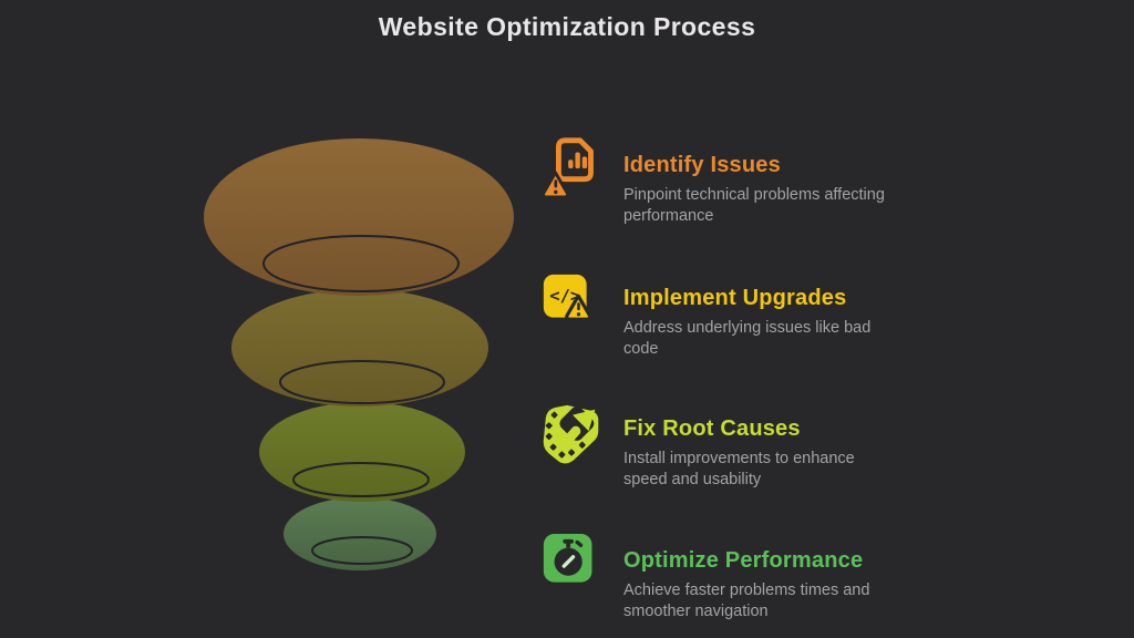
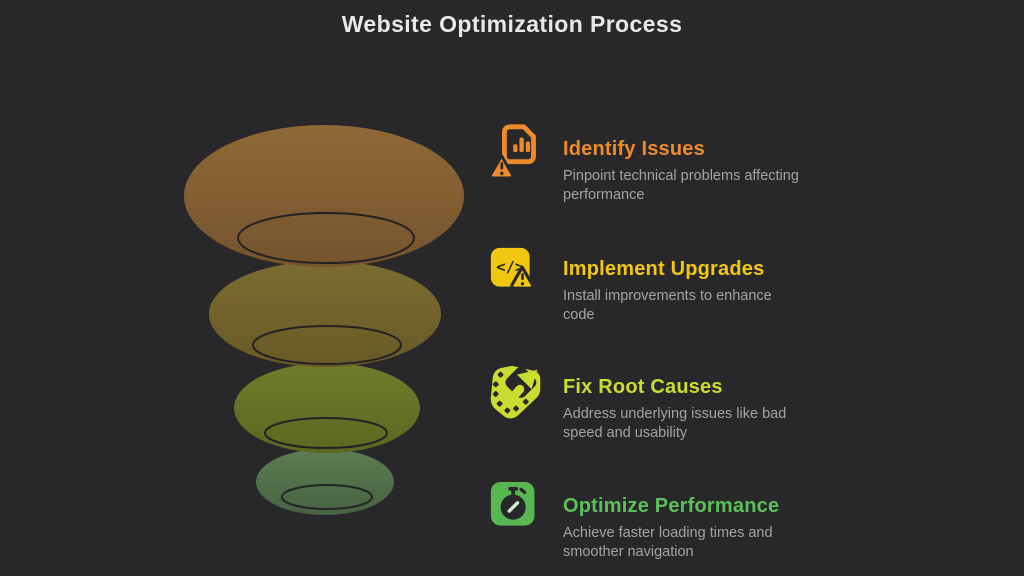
  Website Optimization Process
  Identify Issues
  Pinpoint technical problems affecting
  performance
  </>
  Implement Upgrades
- Address underlying issues like bad
+ Install improvements to enhance
  code
  Fix Root Causes
- Install improvements to enhance
+ Address underlying issues like bad
  speed and usability
  Optimize Performance
- Achieve faster problems times and
+ Achieve faster loading times and
  smoother navigation
